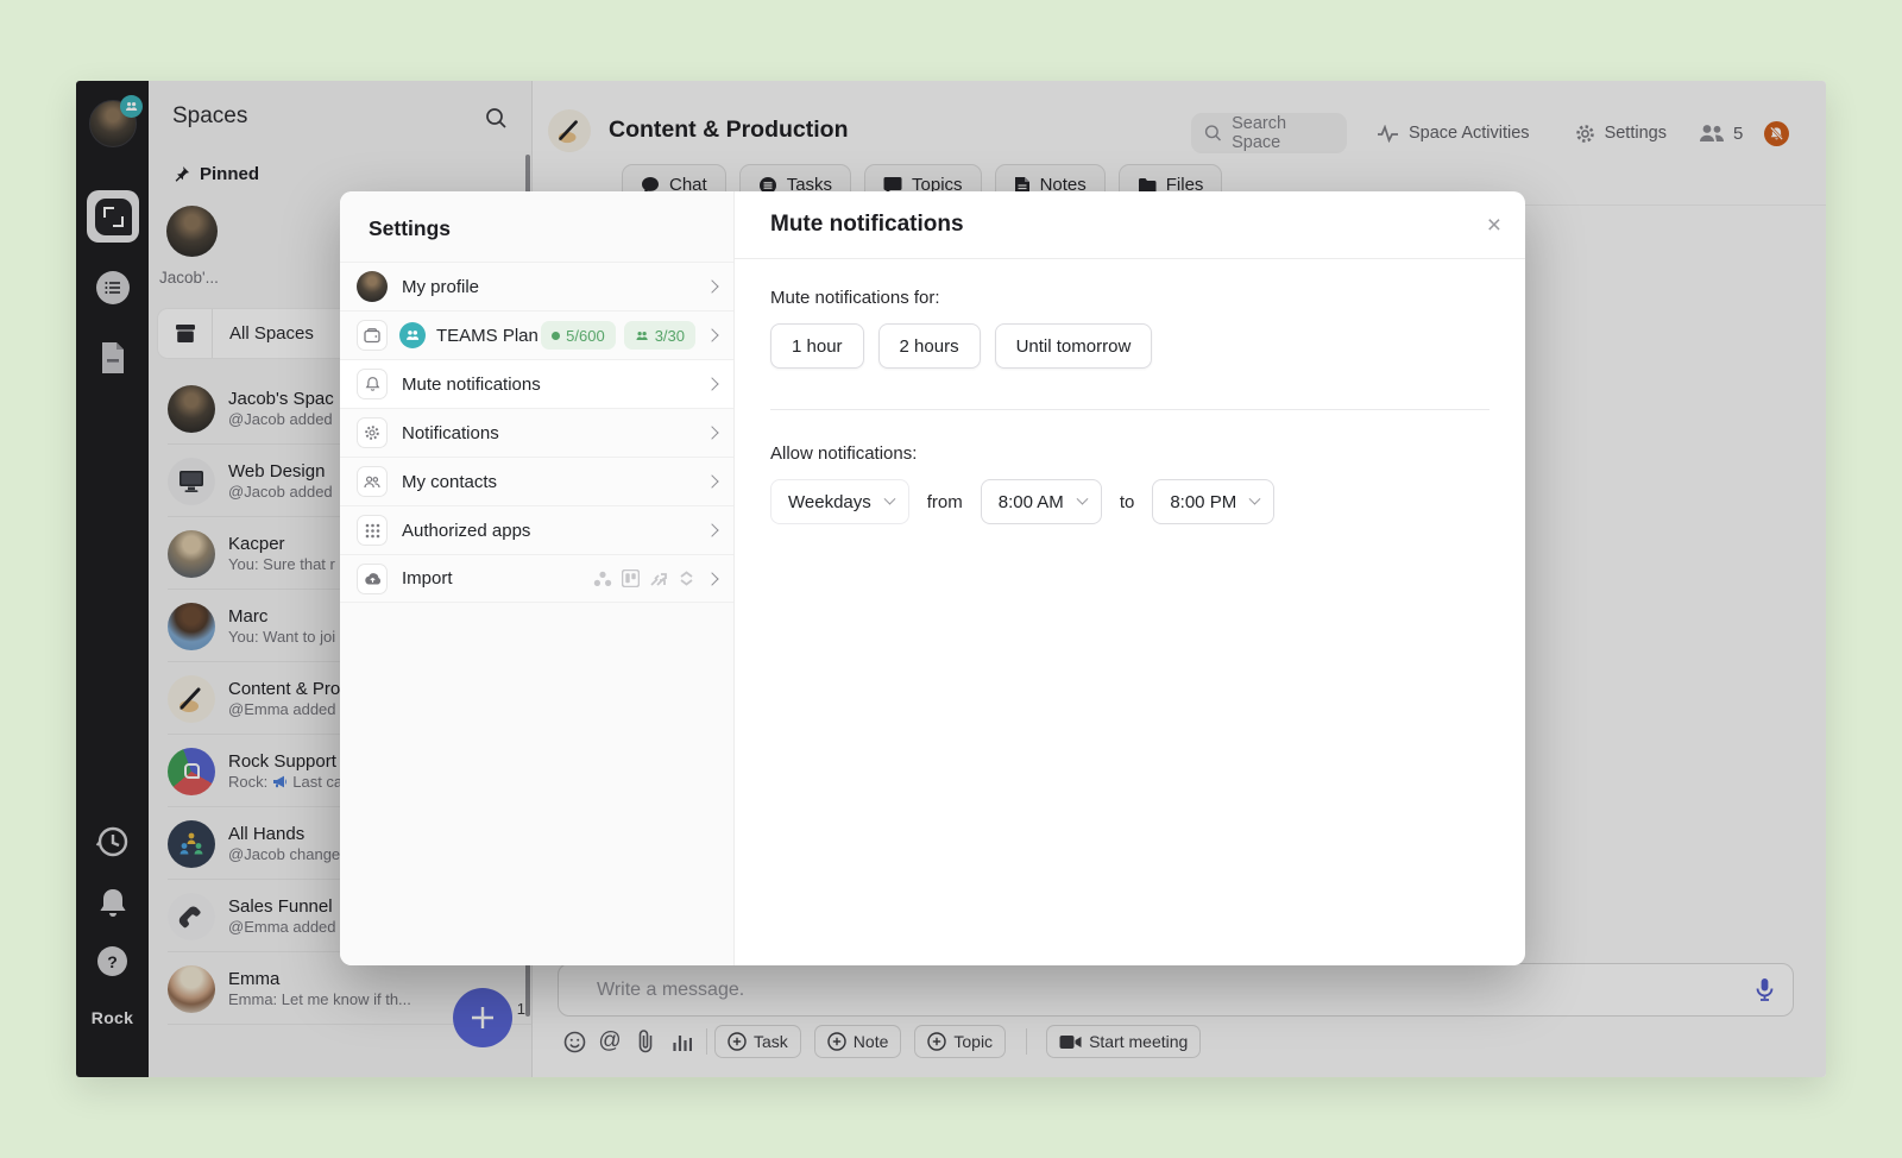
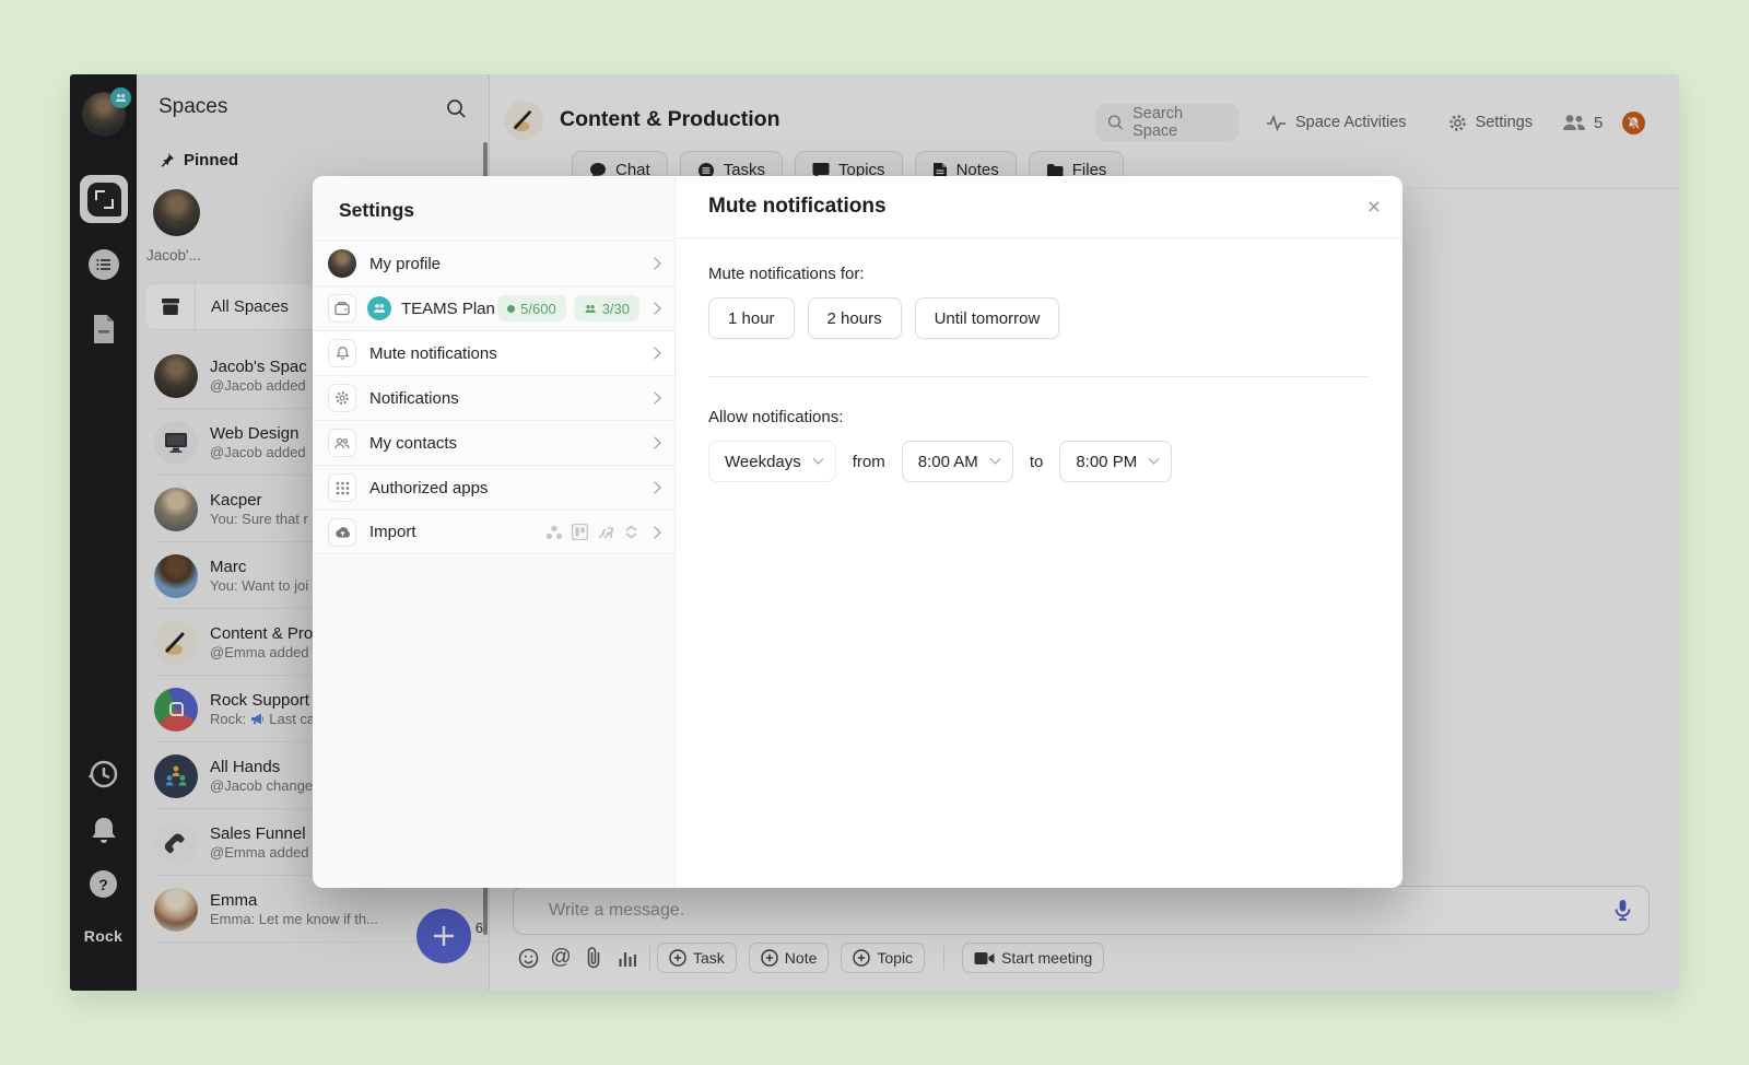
  ?
  Rock
  Spaces
  Pinned
  Jacob'...
  All Spaces
  Jacob's Spac
  @Jacob added
  Web Design
  @Jacob added
  Kacper
  You: Sure that r
  Marc
  You: Want to joi
  Content & Pro
  @Emma added
  Rock Support
  Rock:
  Last ca
  All Hands
  @Jacob change
  Sales Funnel
  @Emma added
  Emma
  Emma: Let me know if th...
- 1
+ 6
  Content & Production
  Chat
  Tasks
  Topics
  Notes
  Files
  Search Space
  Space Activities
  Settings
  5
  Write a message.
  @
  Task
  Note
  Topic
  Start meeting
  Settings
  My profile
  TEAMS Plan
  5/600
  3/30
  Mute notifications
  Notifications
  My contacts
  Authorized apps
  Import
  Mute notifications
  ×
  Mute notifications for:
  1 hour
  2 hours
  Until tomorrow
  Allow notifications:
  Weekdays
  from
  8:00 AM
  to
  8:00 PM
